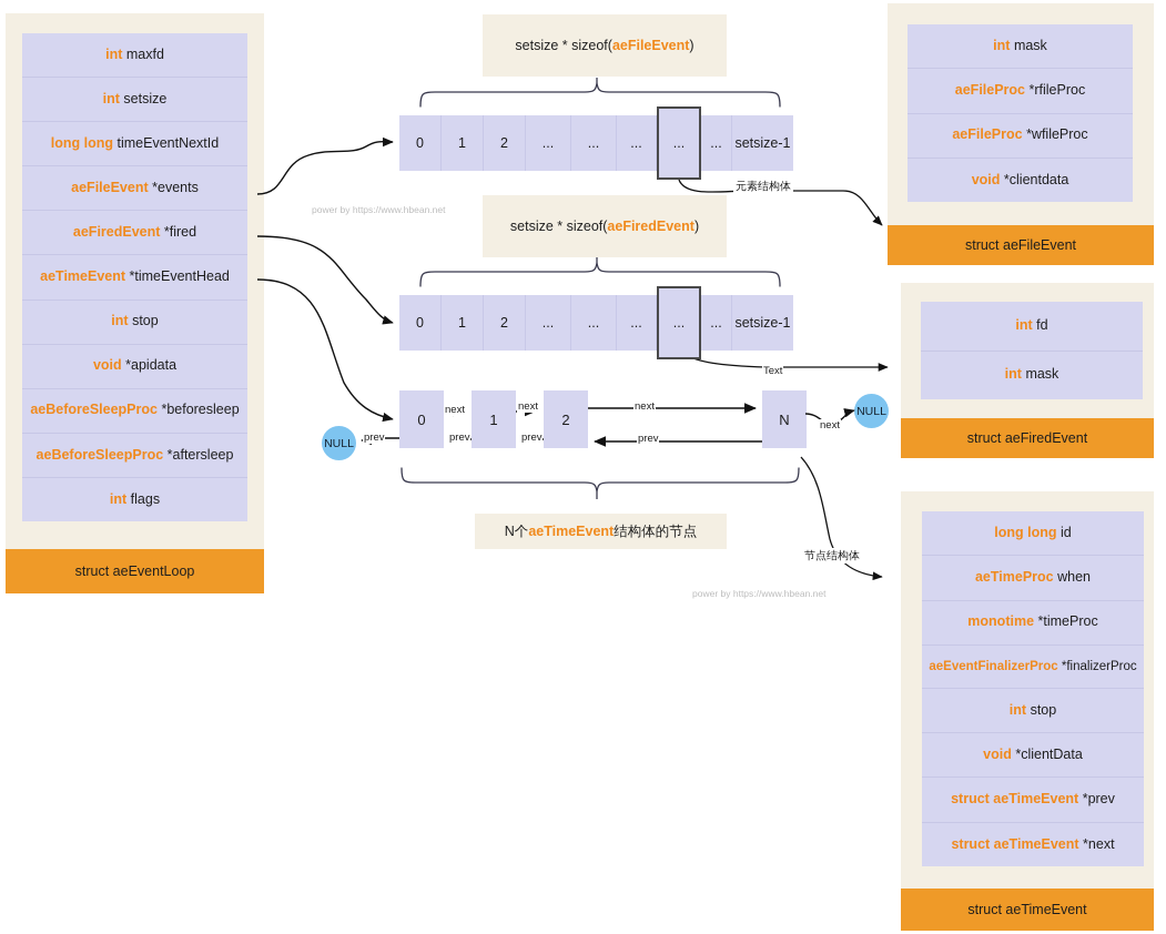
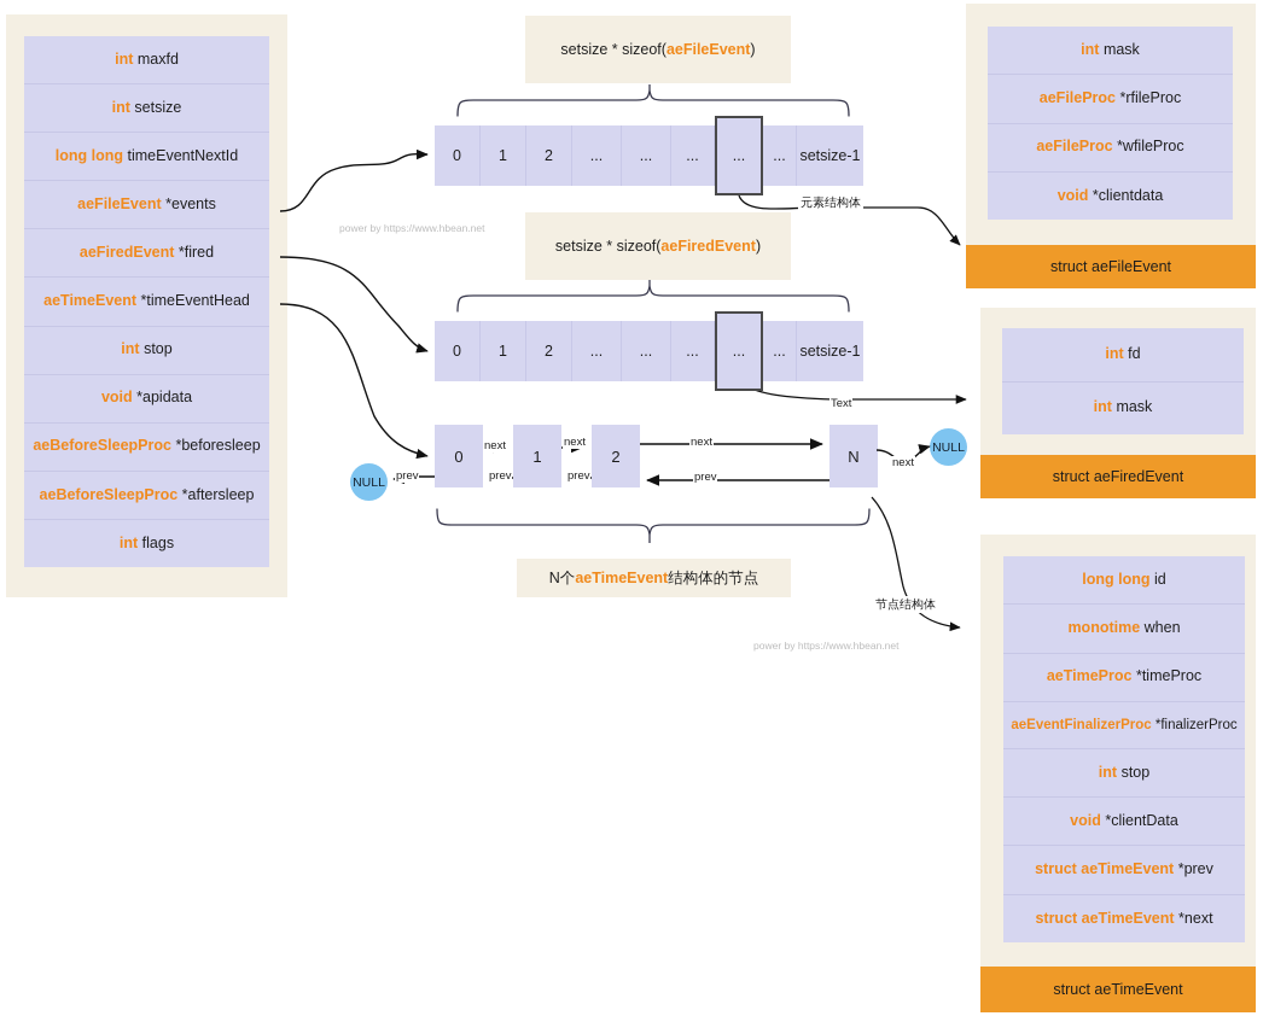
  int
  maxfd
  int
  setsize
  long long
  timeEventNextId
  aeFileEvent
  *events
  aeFiredEvent
  *fired
  aeTimeEvent
  *timeEventHead
  int
  stop
  void
  *apidata
  aeBeforeSleepProc
  *beforesleep
  aeBeforeSleepProc
  *aftersleep
  int
  flags
- struct aeEventLoop
  setsize * sizeof(
  aeFileEvent
  )
  0
  1
  2
  ...
  ...
  ...
  ...
  ...
  setsize-1
  元素结构体
  setsize * sizeof(
  aeFiredEvent
  )
  0
  1
  2
  ...
  ...
  ...
  ...
  ...
  setsize-1
  Text
  0
  1
  2
  N
  NULL
  NULL
  next
  prev
  next
  prev
  next
  prev
  next
  prev
  N个
  aeTimeEvent
  结构体的节点
  节点结构体
  int
  mask
  aeFileProc
  *rfileProc
  aeFileProc
  *wfileProc
  void
  *clientdata
  struct aeFileEvent
  int
  fd
  int
  mask
  struct aeFiredEvent
  long long
  id
- aeTimeProc
+ monotime
  when
- monotime
+ aeTimeProc
  *timeProc
  aeEventFinalizerProc
  *finalizerProc
  int
  stop
  void
  *clientData
  struct aeTimeEvent
  *prev
  struct aeTimeEvent
  *next
  struct aeTimeEvent
  power by https://www.hbean.net
  power by https://www.hbean.net
